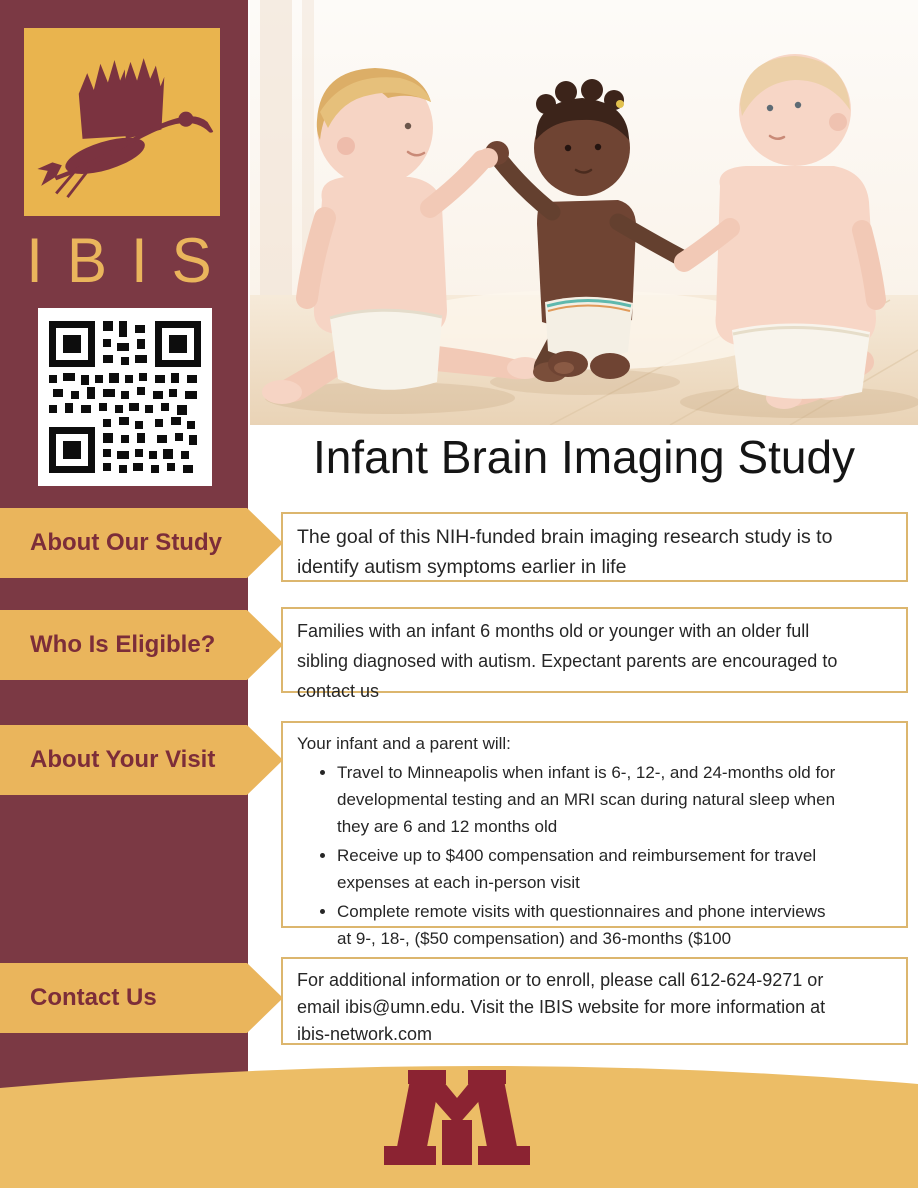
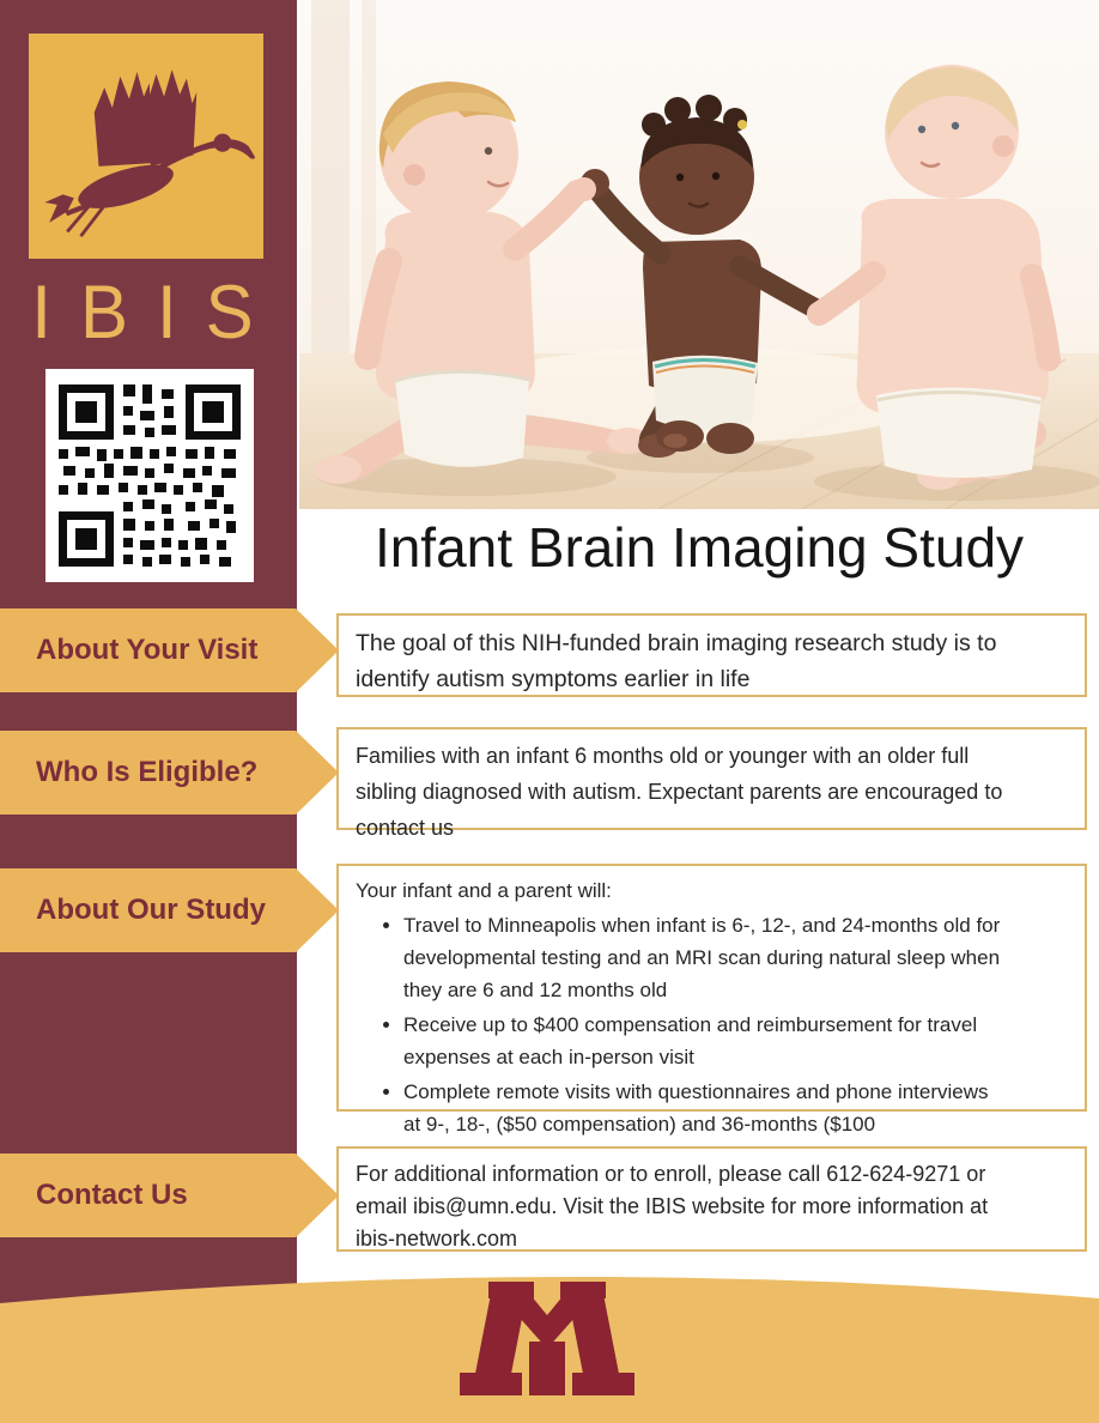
  IBIS
  Infant Brain Imaging Study
- About Our Study
+ About Your Visit
  The goal of this NIH-funded brain imaging research study is to
  identify autism symptoms earlier in life
  Who Is Eligible?
  Families with an infant 6 months old or younger with an older full
  sibling diagnosed with autism. Expectant parents are encouraged to
  contact us
- About Your Visit
+ About Our Study
  Your infant and a parent will:
  Travel to Minneapolis when infant is 6-, 12-, and 24-months old for
  developmental testing and an MRI scan during natural sleep when
  they are 6 and 12 months old
  Receive up to $400 compensation and reimbursement for travel
  expenses at each in-person visit
  Complete remote visits with questionnaires and phone interviews
  at 9-, 18-, ($50 compensation) and 36-months ($100
  Contact Us
  For additional information or to enroll, please call 612-624-9271 or
  email ibis@umn.edu. Visit the IBIS website for more information at
  ibis-network.com
